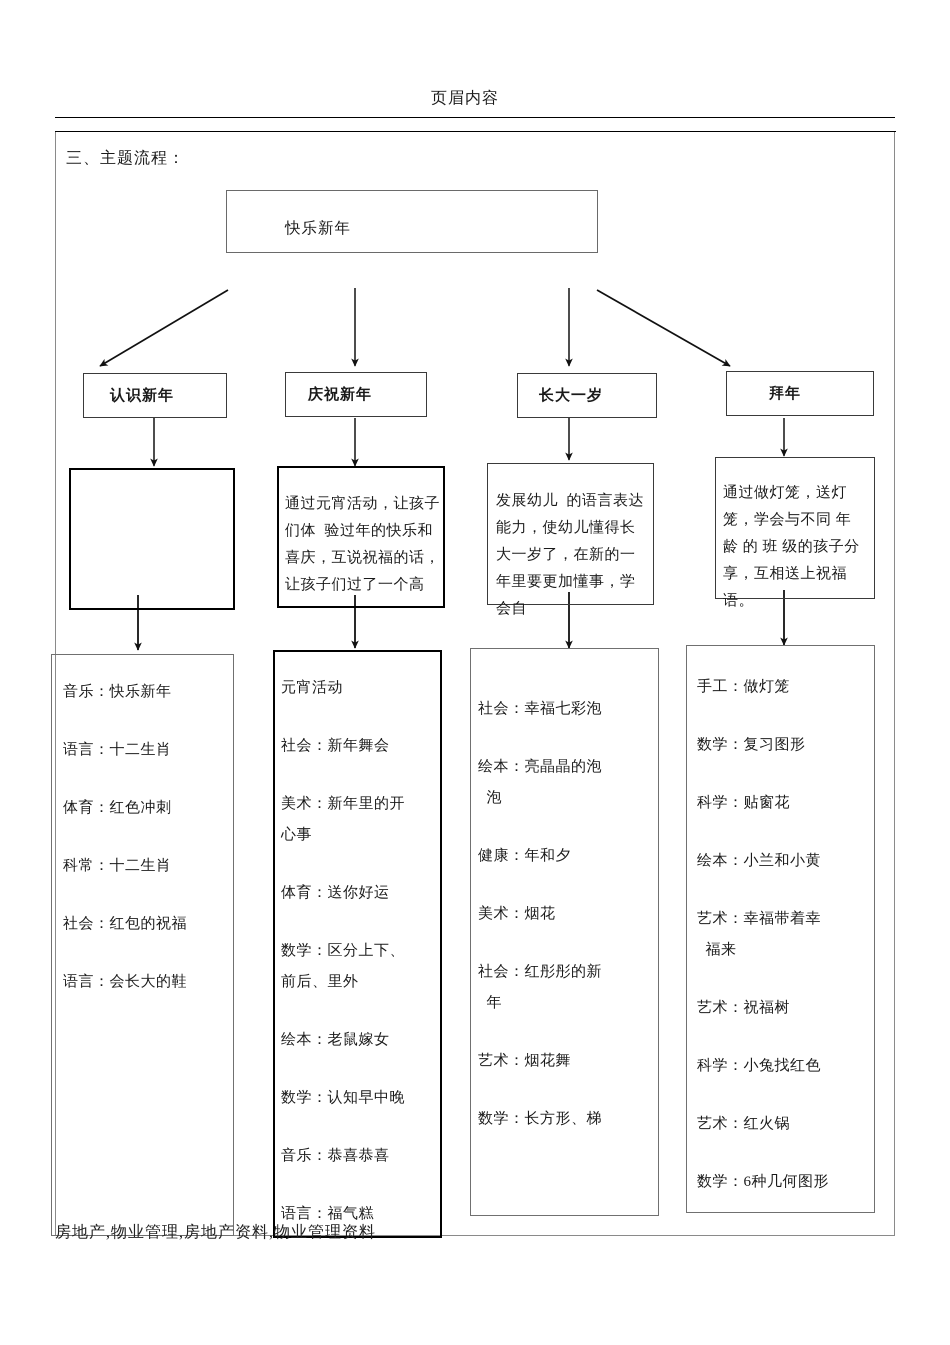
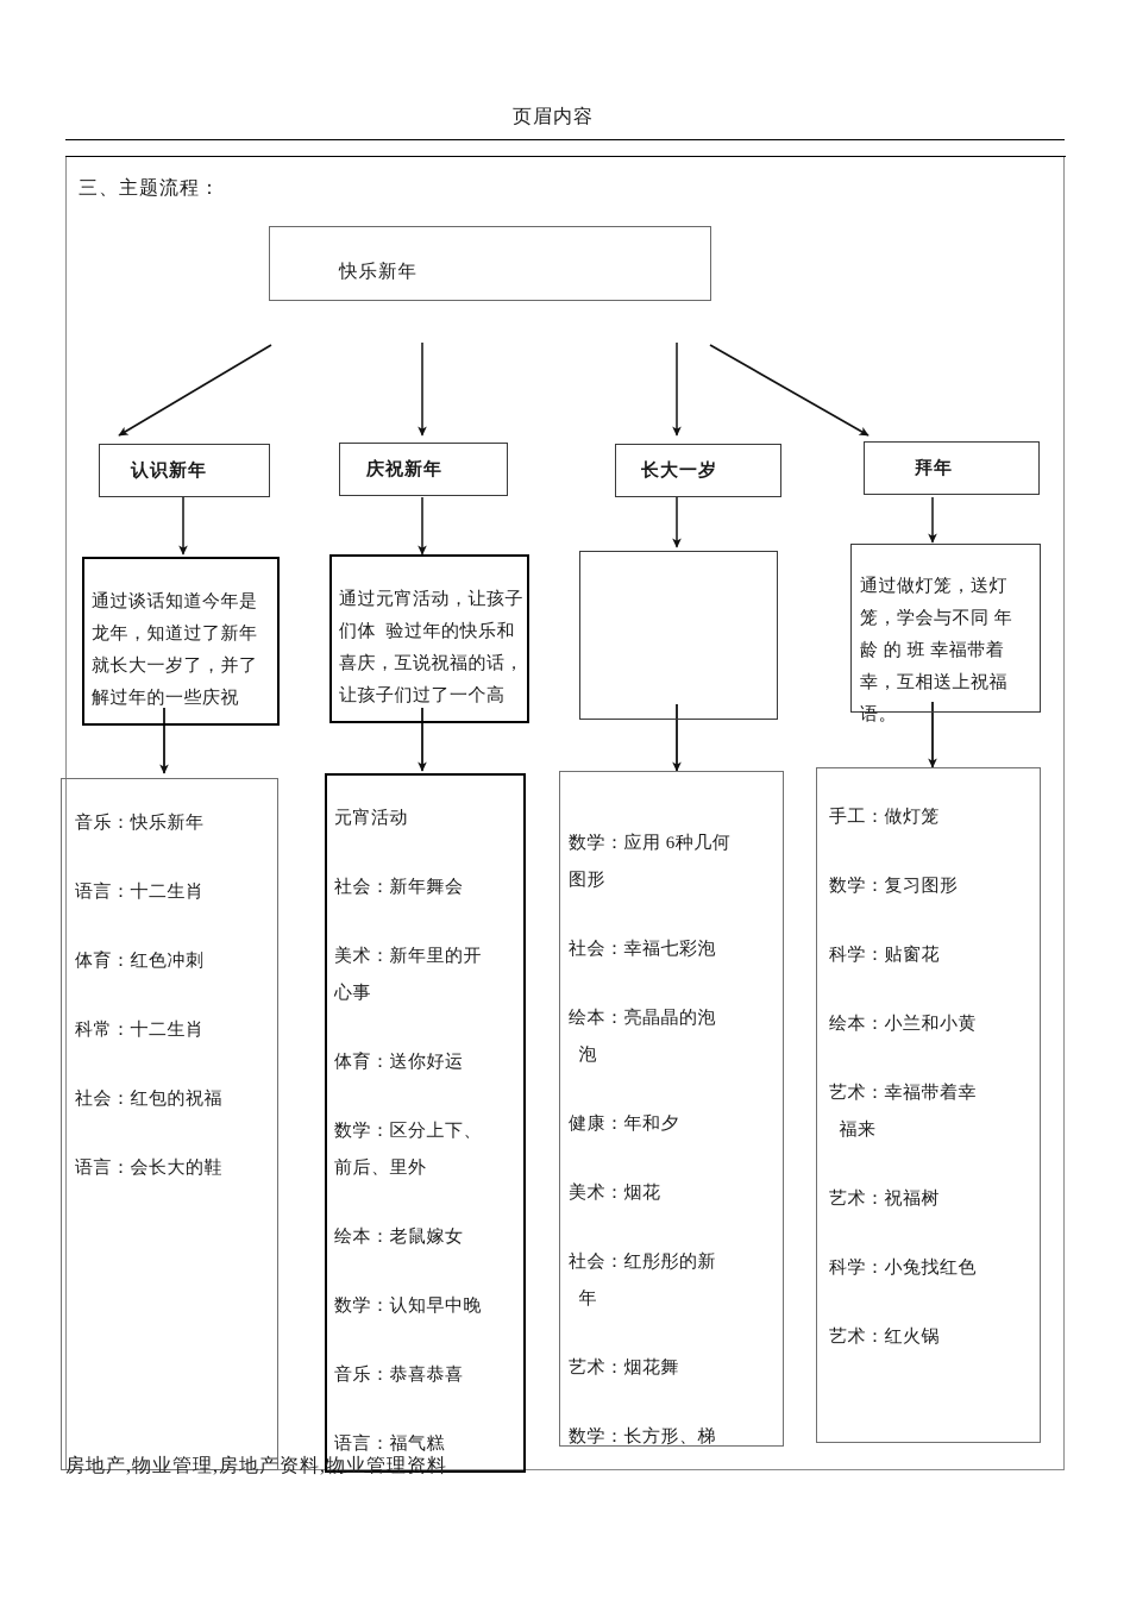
  页眉内容
  三、主题流程：
  快乐新年
  认识新年
  庆祝新年
  长大一岁
  拜年
+ 通过谈话知道今年是龙年，知道过了新年就长大一岁了，并了解过年的一些庆祝
  通过元宵活动，让孩子们体 验过年的快乐和喜庆，互说祝福的话，让孩子们过了一个高
- 发展幼儿 的语言表达能力，使幼儿懂得长大一岁了，在新的一 年里要更加懂事，学会自
- 通过做灯笼，送灯笼，学会与不同 年 龄 的 班 级的孩子分享，互相送上祝福语。
+ 通过做灯笼，送灯笼，学会与不同 年 龄 的 班 幸福带着幸，互相送上祝福语。
  音乐：快乐新年
  语言：十二生肖
  体育：红色冲刺
  科常：十二生肖
  社会：红包的祝福
  语言：会长大的鞋
  元宵活动
  社会：新年舞会
  美术：新年里的开
  心事
  体育：送你好运
  数学：区分上下、
  前后、里外
  绘本：老鼠嫁女
  数学：认知早中晚
  音乐：恭喜恭喜
  语言：福气糕
+ 数学：应用 6种几何
+ 图形
  社会：幸福七彩泡
  绘本：亮晶晶的泡
  泡
  健康：年和夕
  美术：烟花
  社会：红彤彤的新
  年
  艺术：烟花舞
  数学：长方形、梯
  手工：做灯笼
  数学：复习图形
  科学：贴窗花
  绘本：小兰和小黄
  艺术：幸福带着幸
  福来
  艺术：祝福树
  科学：小兔找红色
  艺术：红火锅
- 数学：6种几何图形
  房地产,物业管理,房地产资料,物业管理资料
